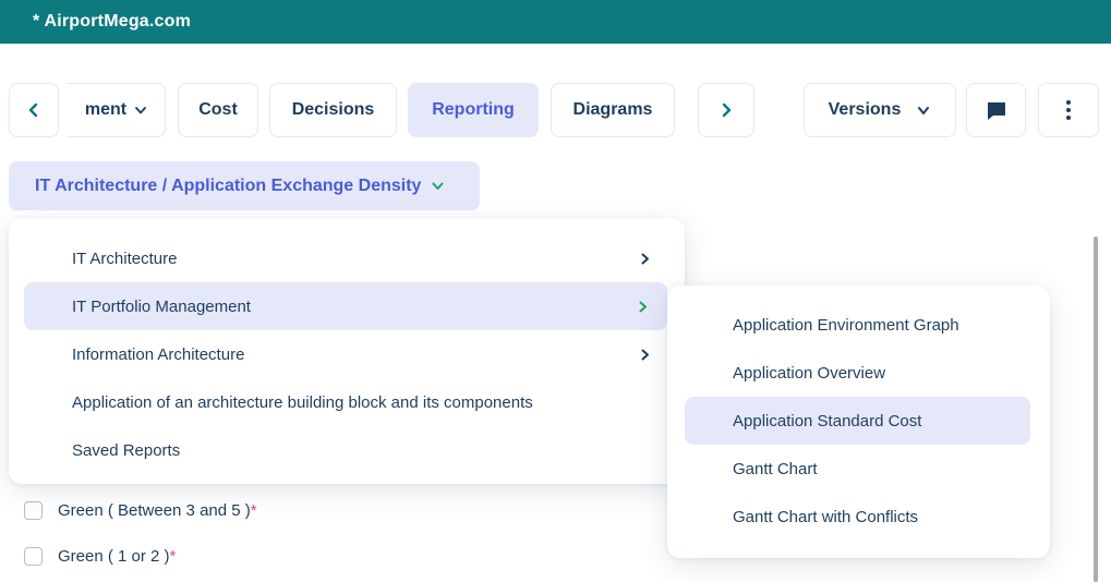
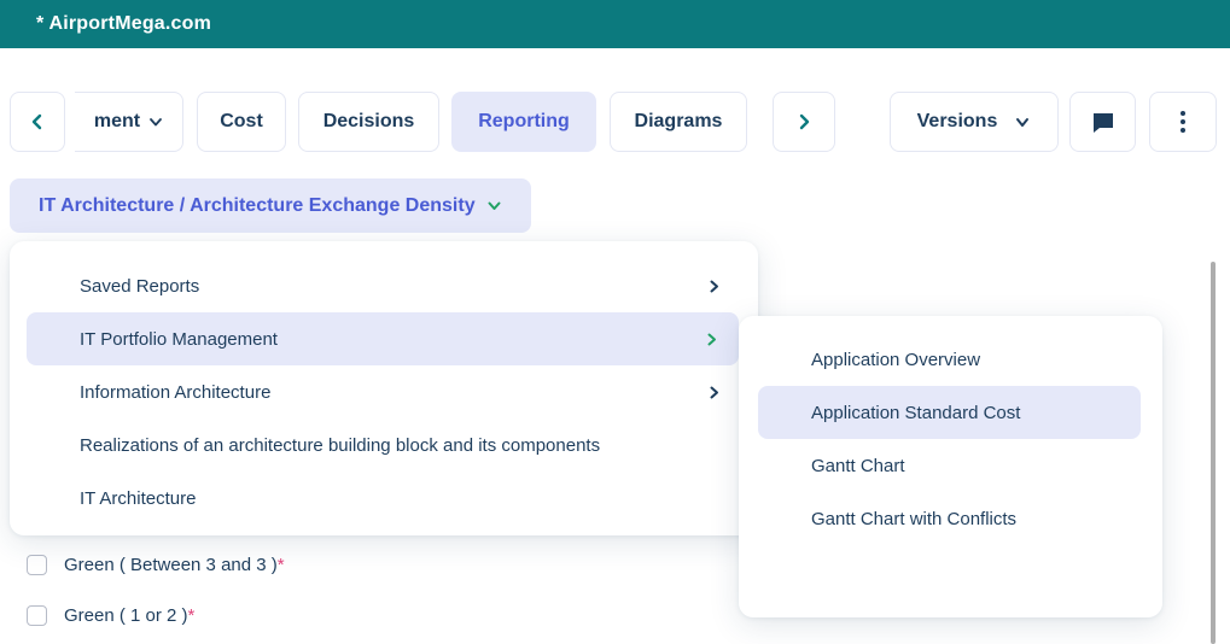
  * AirportMega.com
  ment
  Cost
  Decisions
  Reporting
  Diagrams
  Versions
- IT Architecture / Application Exchange Density
+ IT Architecture / Architecture Exchange Density
- Green ( Between 3 and 5 )*
+ Green ( Between 3 and 3 )*
  Green ( 1 or 2 )*
- IT Architecture
+ Saved Reports
  IT Portfolio Management
  Information Architecture
- Application of an architecture building block and its components
+ Realizations of an architecture building block and its components
- Saved Reports
+ IT Architecture
- Application Environment Graph
  Application Overview
  Application Standard Cost
  Gantt Chart
  Gantt Chart with Conflicts
